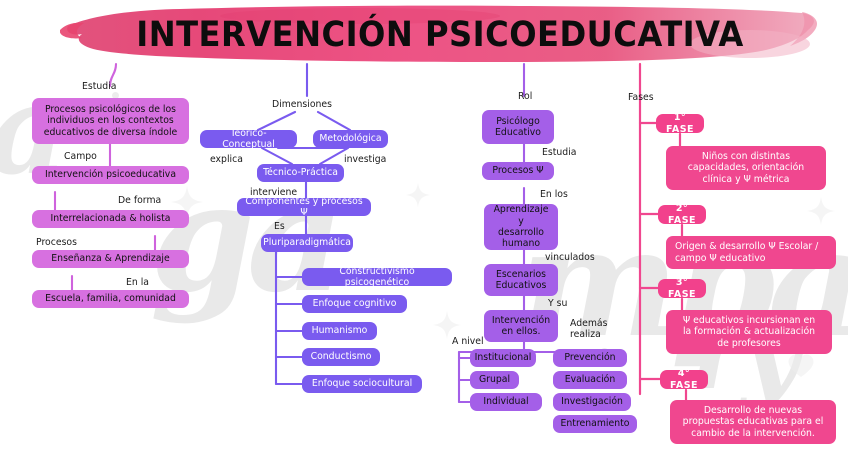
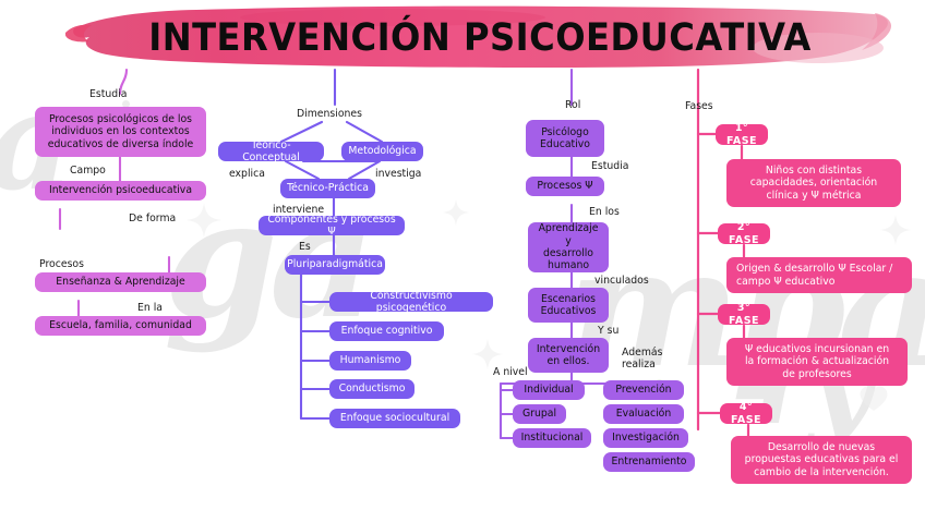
  a
  mpa
  INTERVENCIÓN PSICOEDUCATIVA
  Estudia
  Procesos psicológicos de los
  individuos en los contextos
  educativos de diversa índole
  Campo
  Intervención psicoeducativa
  De forma
- Interrelacionada & holista
  Procesos
  Enseñanza & Aprendizaje
  En la
  Escuela, familia, comunidad
  Dimensiones
  Teórico-Conceptual
  Metodológica
  explica
  investiga
  Técnico-Práctica
  interviene
  Componentes y procesos Ψ
  Es
  Pluriparadigmática
  Constructivismo psicogenético
  Enfoque cognitivo
  Humanismo
  Conductismo
  Enfoque sociocultural
  Rol
  Psicólogo
  Educativo
  Estudia
  Procesos Ψ
  En los
  Aprendizaje y
  desarrollo
  humano
  vinculados
  Escenarios
  Educativos
  Y su
  Intervención
  en ellos.
  A nivel
  Además
  realiza
- Institucional
+ Individual
  Grupal
- Individual
+ Institucional
  Prevención
  Evaluación
  Investigación
  Entrenamiento
  Fases
  1° FASE
  Niños con distintas
  capacidades, orientación
  clínica y Ψ métrica
  2° FASE
  Origen & desarrollo Ψ Escolar /
  campo Ψ educativo
  3° FASE
  Ψ educativos incursionan en
  la formación & actualización
  de profesores
  4° FASE
  Desarrollo de nuevas
  propuestas educativas para el
  cambio de la intervención.
